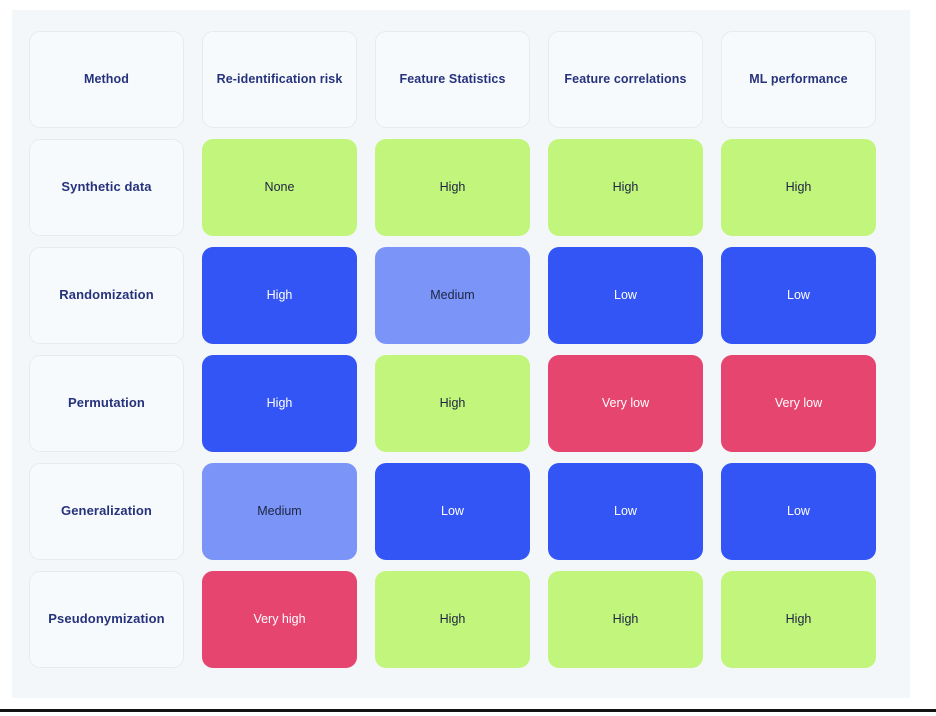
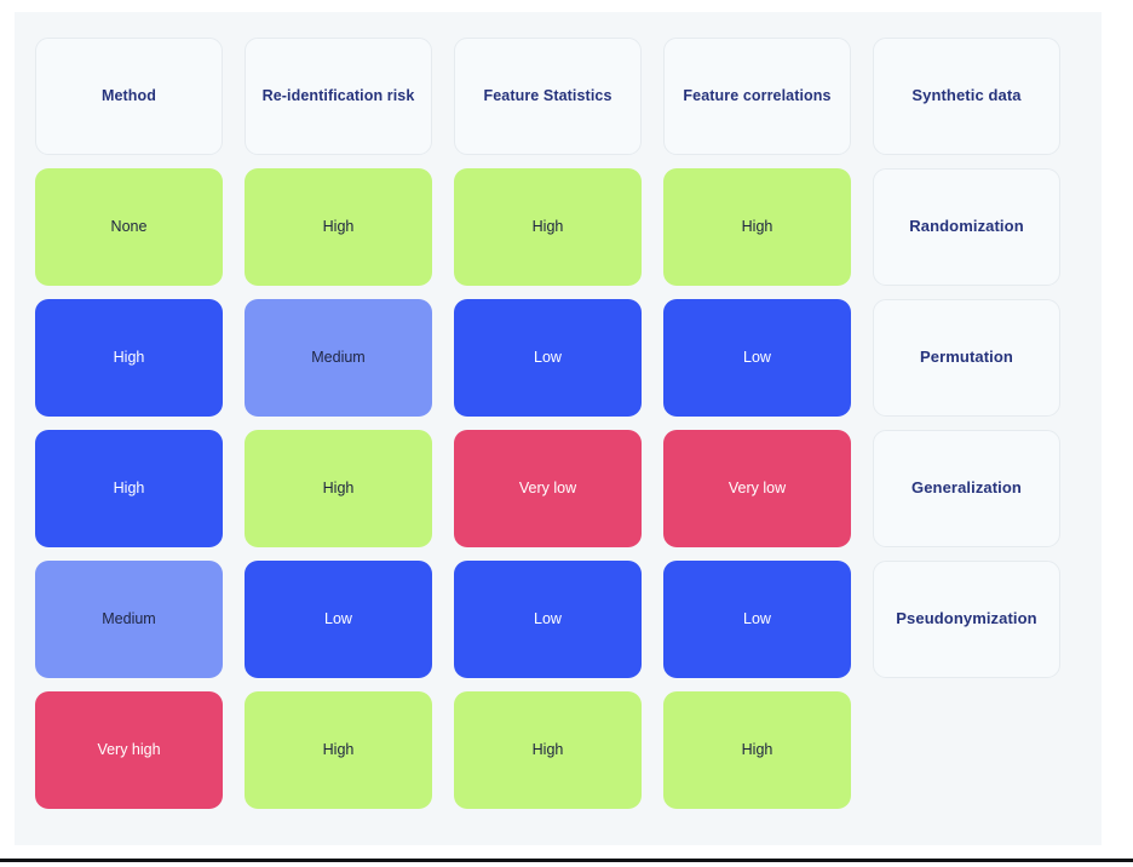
  Method
  Re-identification risk
  Feature Statistics
  Feature correlations
- ML performance
  Synthetic data
  None
  High
  High
  High
  Randomization
  High
  Medium
  Low
  Low
  Permutation
  High
  High
  Very low
  Very low
  Generalization
  Medium
  Low
  Low
  Low
  Pseudonymization
  Very high
  High
  High
  High
